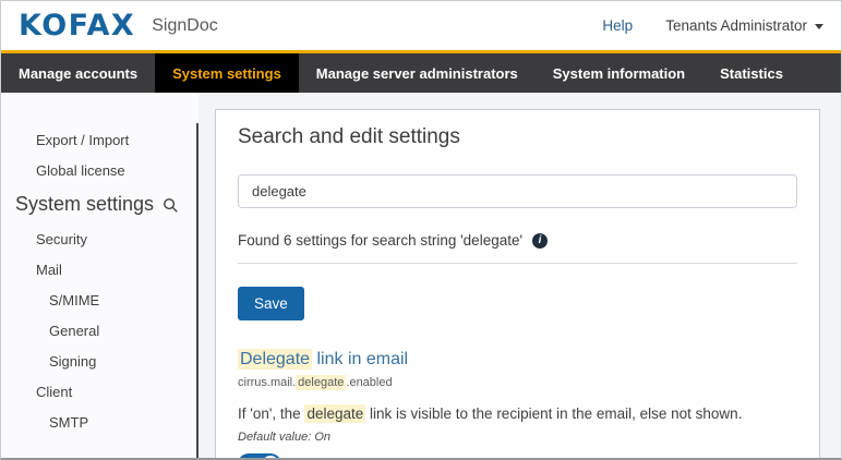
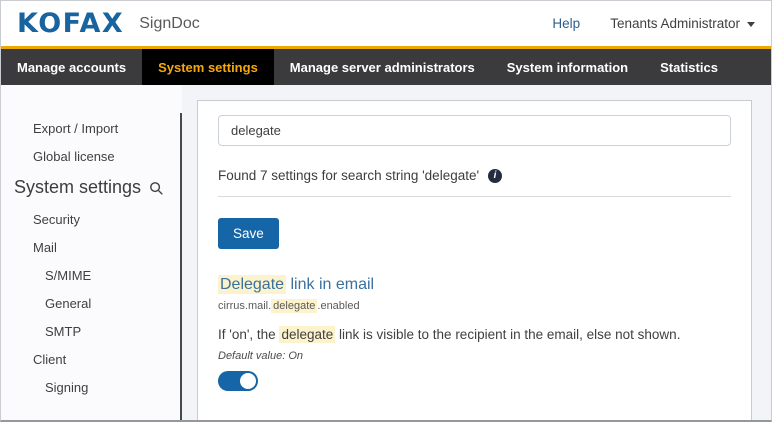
  KOFAX
  SignDoc
  Help
  Tenants Administrator
  Manage accounts
  System settings
  Manage server administrators
  System information
  Statistics
  Export / Import
  Global license
  System settings
  Security
  Mail
  S/MIME
  General
- Signing
+ SMTP
  Client
- SMTP
+ Signing
- Search and edit settings
  delegate
- Found 6 settings for search string 'delegate'
+ Found 7 settings for search string 'delegate'
  i
  Save
  Delegate link in email
  cirrus.mail. delegate .enabled
  If 'on', the delegate link is visible to the recipient in the email, else not shown.
  Default value: On
